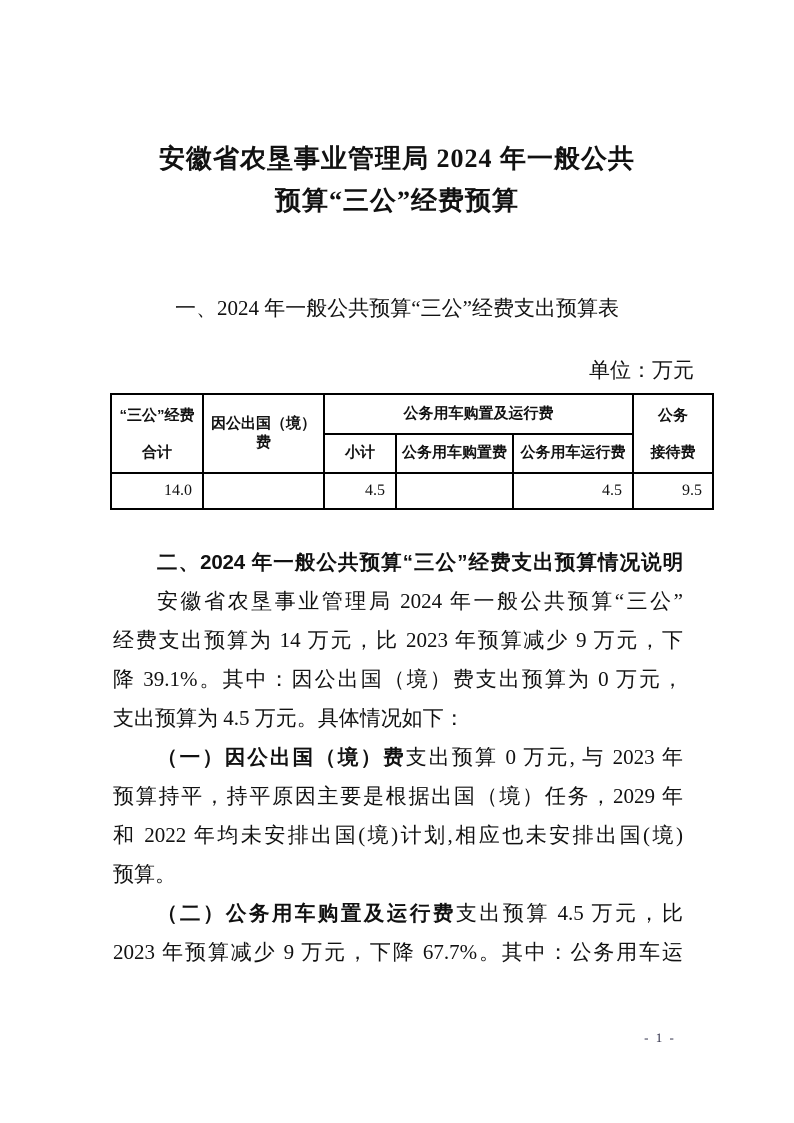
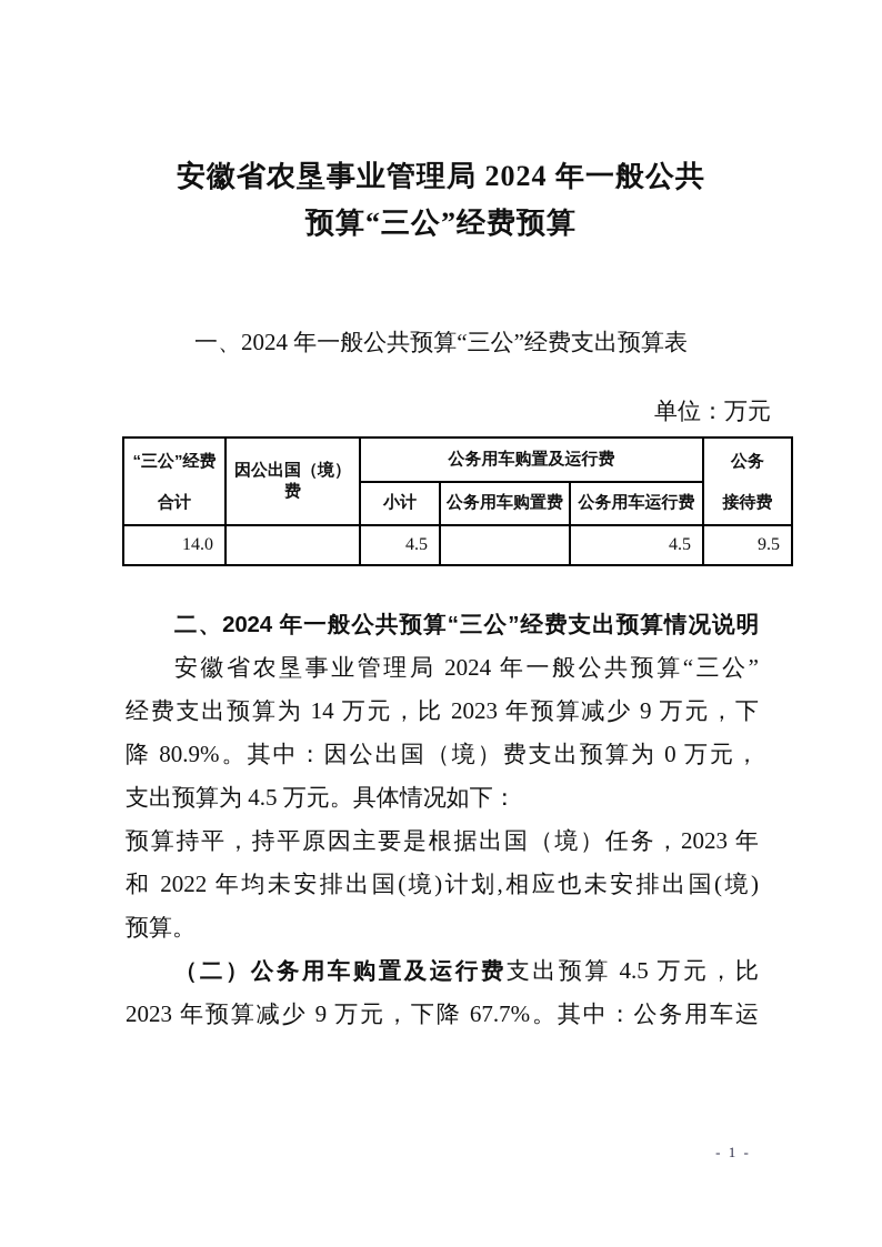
  安徽省农垦事业管理局 2024 年一般公共
  预算“三公”经费预算
  一、2024 年一般公共预算“三公”经费支出预算表
  单位：万元
  “三公”经费 合计	因公出国（境）费	公务用车购置及运行费	公务 接待费
  小计	公务用车购置费	公务用车运行费
  14.0		4.5		4.5	9.5
  二、2024 年一般公共预算“三公”经费支出预算情况说明
  安徽省农垦事业管理局 2024 年一般公共预算“三公”
  经费支出预算为 14 万元，比 2023 年预算减少 9 万元，下
- 降 39.1%。其中：因公出国（境）费支出预算为 0 万元，
+ 降 80.9%。其中：因公出国（境）费支出预算为 0 万元，
  支出预算为 4.5 万元。具体情况如下：
- （一）因公出国（境）费支出预算 0 万元, 与 2023 年
- 预算持平，持平原因主要是根据出国（境）任务，2029 年
+ 预算持平，持平原因主要是根据出国（境）任务，2023 年
  和 2022 年均未安排出国(境)计划,相应也未安排出国(境)
  预算。
  （二）公务用车购置及运行费支出预算 4.5 万元，比
  2023 年预算减少 9 万元，下降 67.7%。其中：公务用车运
  - 1 -
